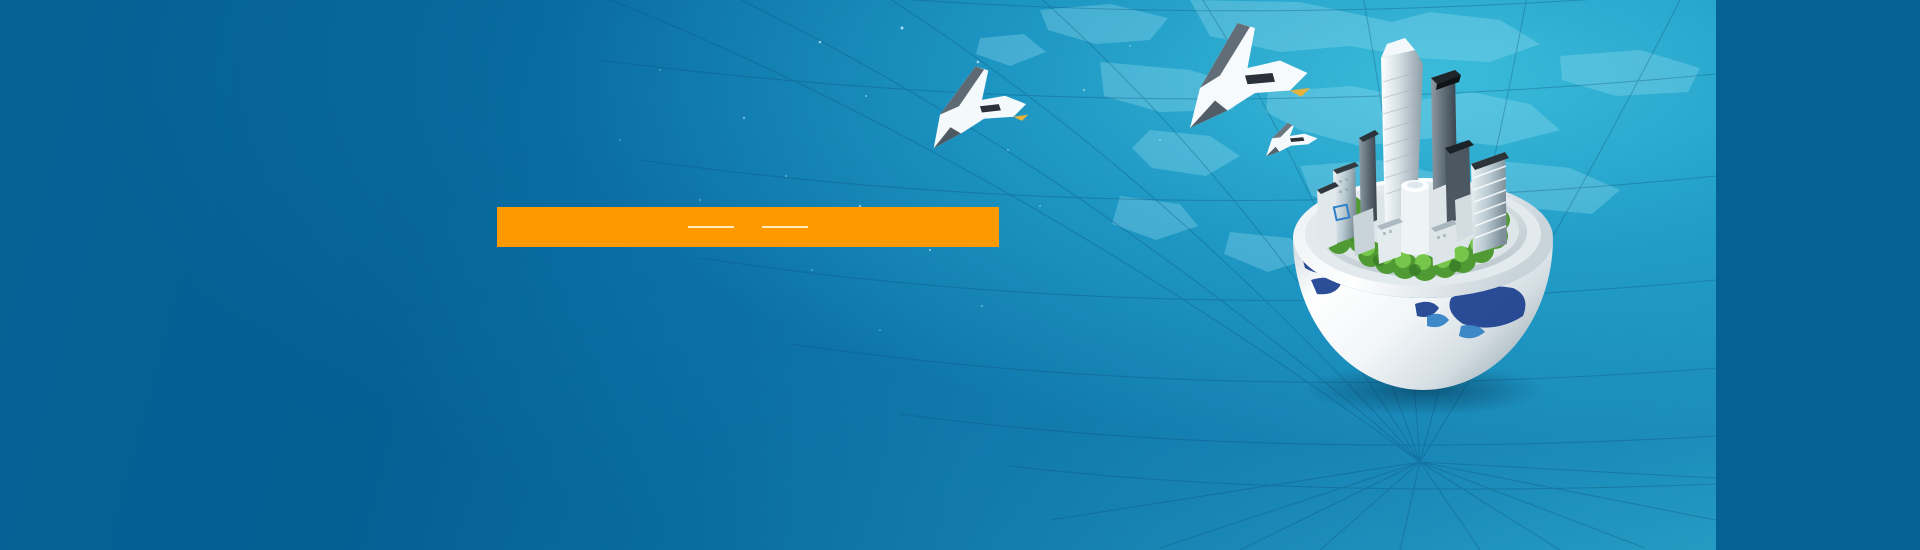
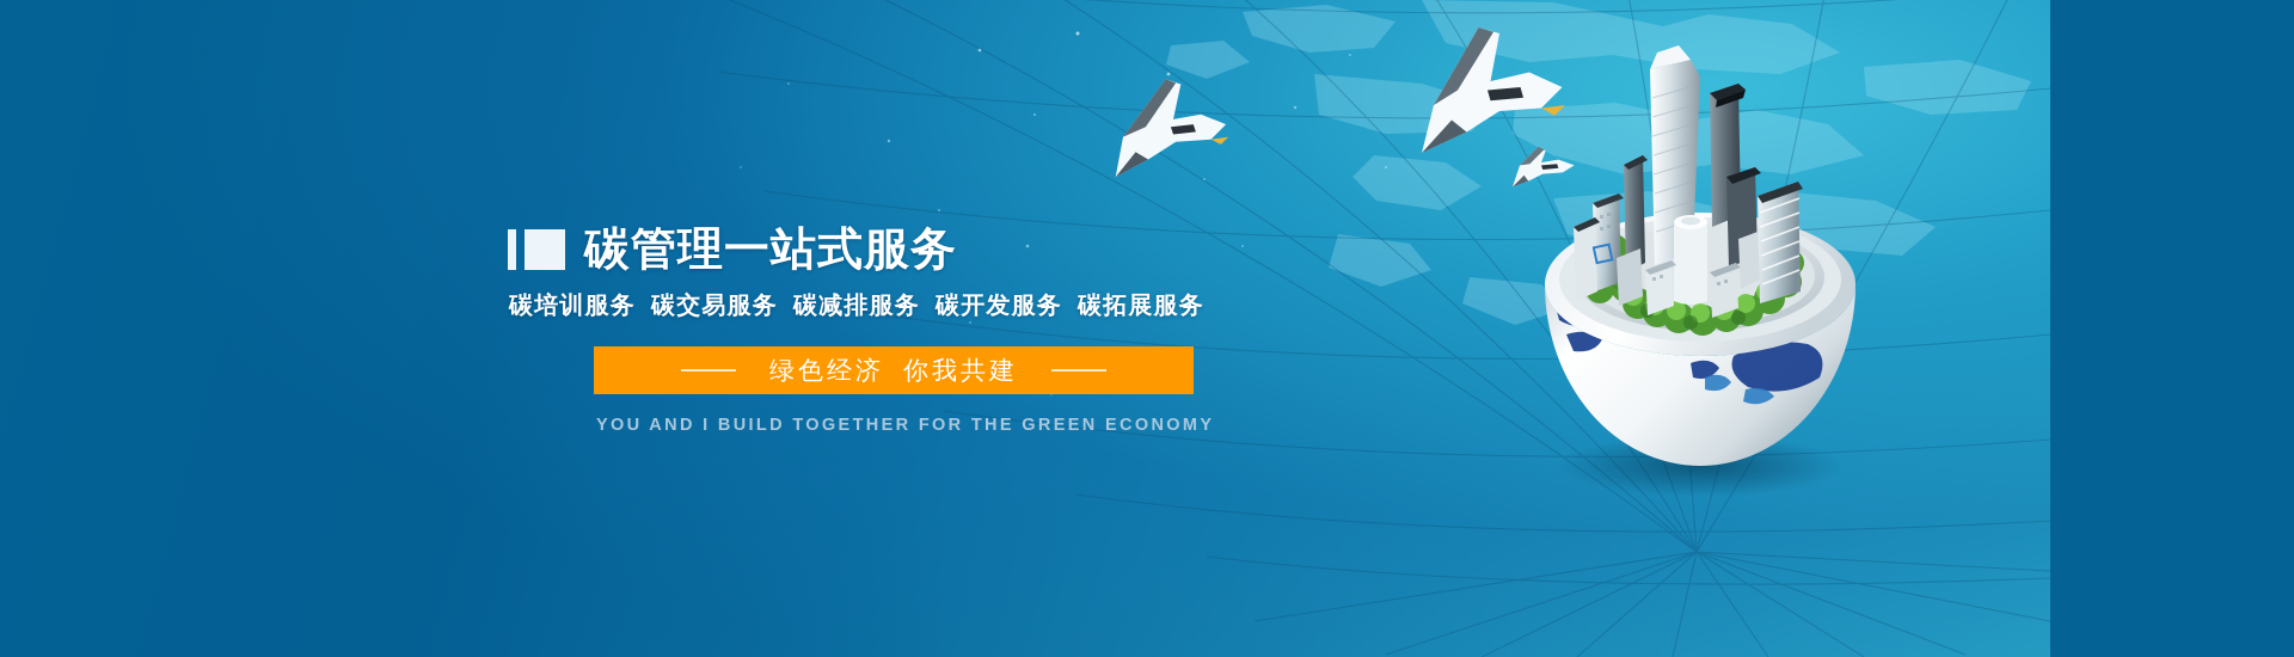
+ 碳管理一站式服务
+ 碳培训服务 碳交易服务 碳减排服务 碳开发服务 碳拓展服务
+ 绿色经济 你我共建
+ YOU AND I BUILD TOGETHER FOR THE GREEN ECONOMY
